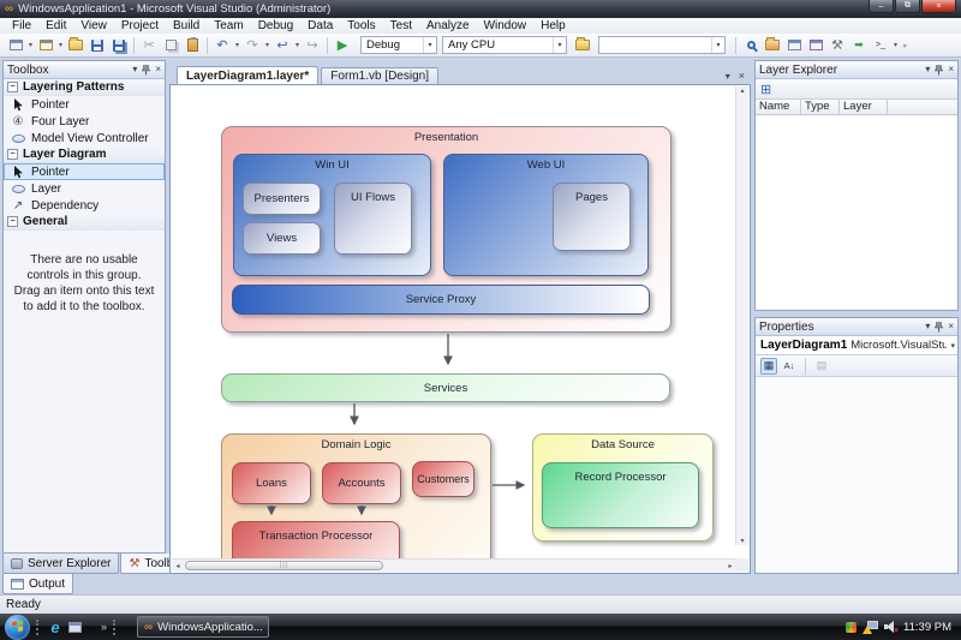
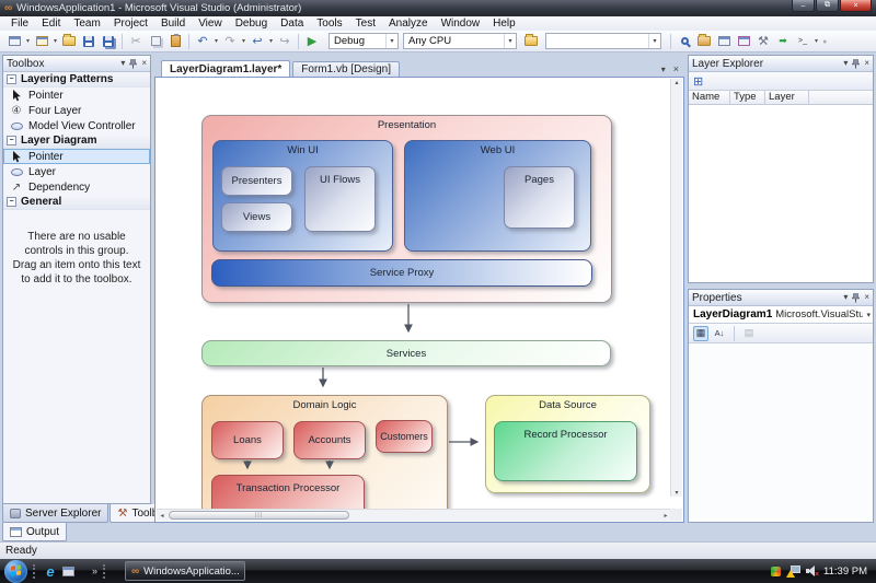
  ∞
  WindowsApplication1 - Microsoft Visual Studio (Administrator)
  File
  Edit
- View
+ Team
  Project
  Build
- Team
+ View
  Debug
  Data
  Tools
  Test
  Analyze
  Window
  Help
  ✂
  ↶
  ↷
  ↩
  ↪
  ▶
  Debug
  Any CPU
  ⚒
  ➡
  Toolbox
  ▾
  ×
  Layering Patterns
  Pointer
  ④
  Four Layer
  Model View Controller
  Layer Diagram
  Pointer
  Layer
  ↗
  Dependency
  General
  There are no usable controls in this group. Drag an item onto this text to add it to the toolbox.
  Server Explorer
  ⚒
  LayerDiagram1.layer*
  Form1.vb [Design]
  ▾
  ×
  Presentation
  Win UI
  Web UI
  Presenters
  UI Flows
  Views
  Pages
  Service Proxy
  Services
  Domain Logic
  Loans
  Accounts
  Customers
  Transaction Processor
  Data Source
  Record Processor
  Layer Explorer
  ▾
  ×
  ⊞
  Name
  Type
  Layer
  Properties
  ▾
  ×
  LayerDiagram1
  Microsoft.VisualStu
  ▦
  A↓
  ▤
  Output
  Ready
  e
  »
  ∞
  WindowsApplicatio...
  11:39 PM
